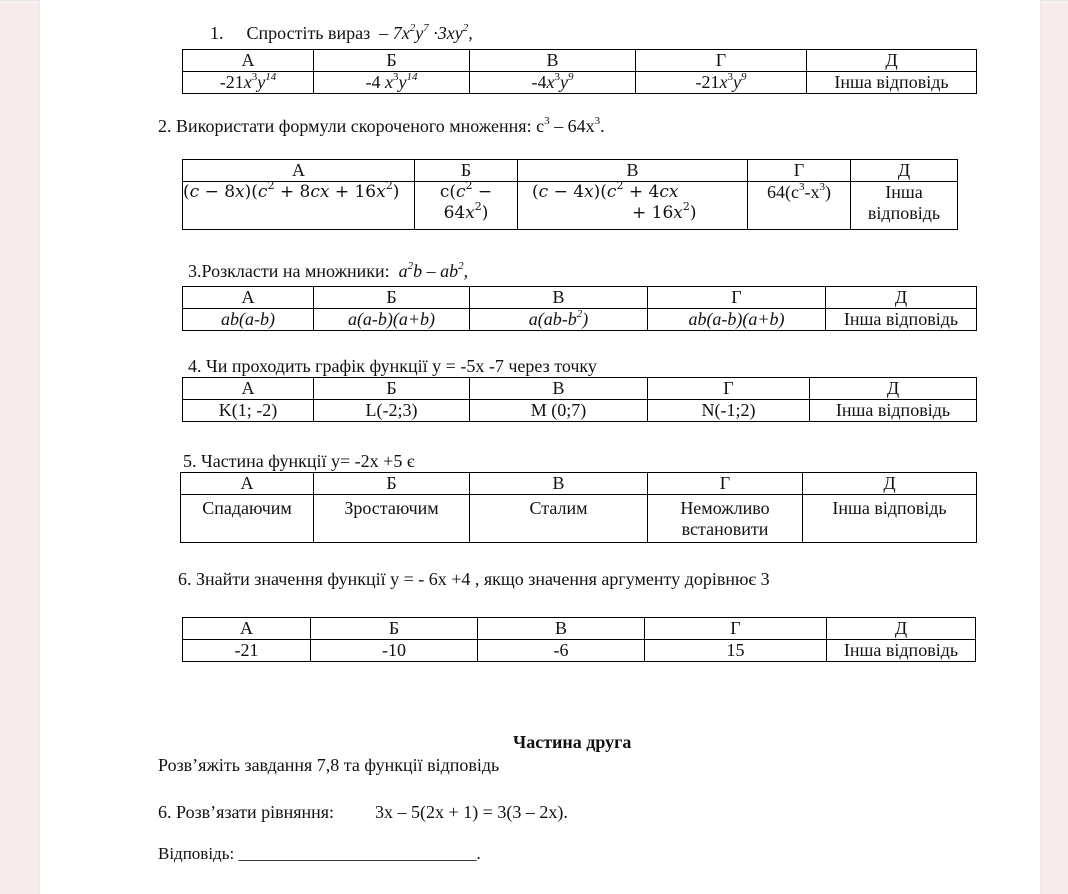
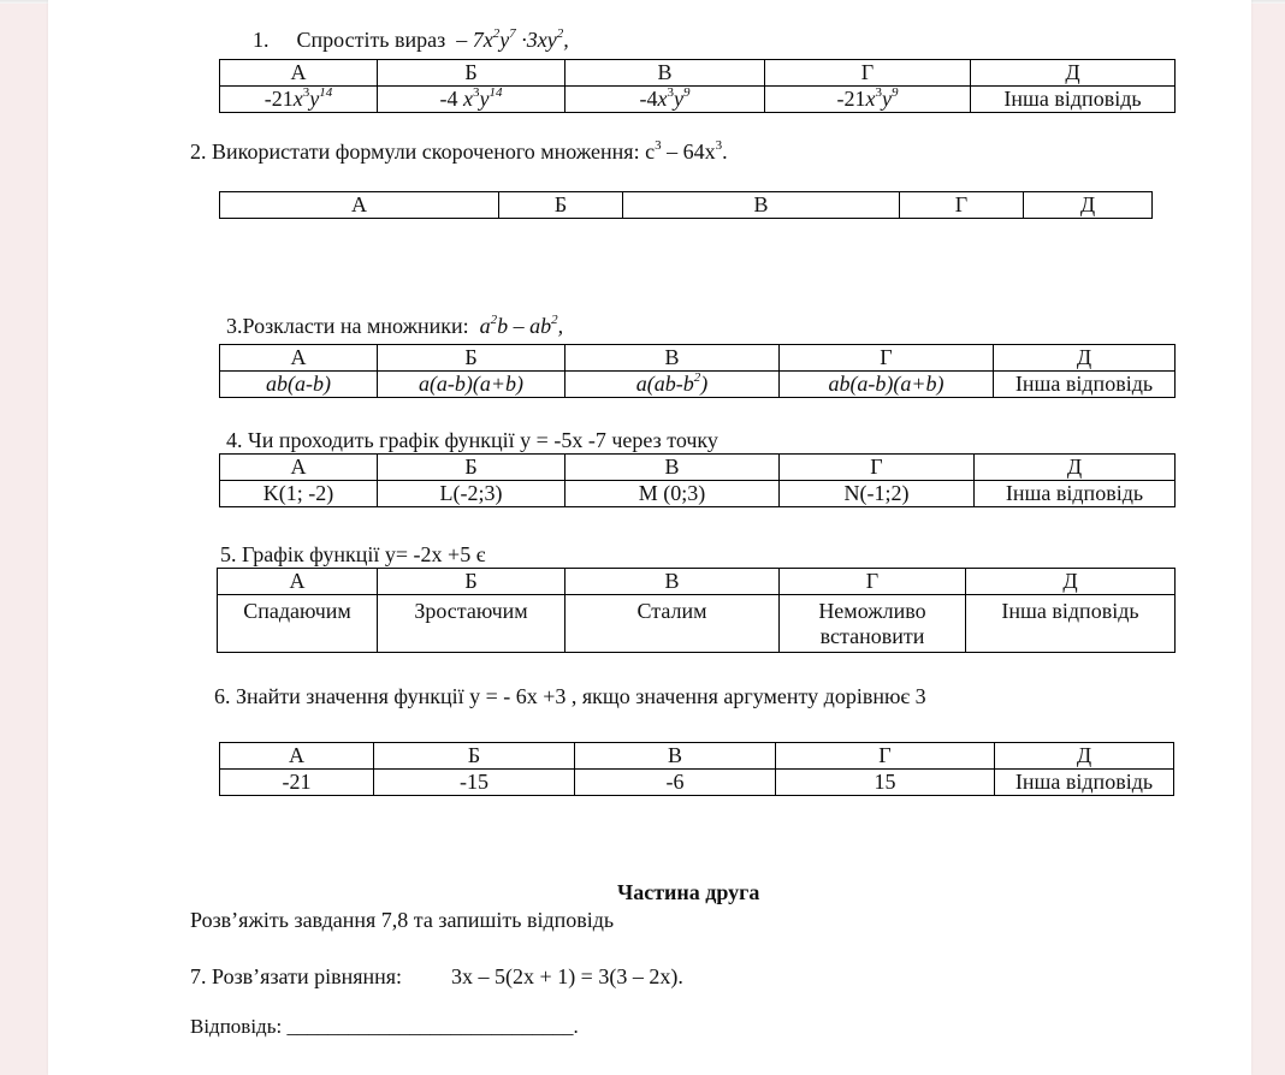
  1. Спростіть вираз – 7x2y7 ·3xy2,
  А	Б	В	Г	Д
  -21x3y14	-4 x3y14	-4x3y9	-21x3y9	Інша відповідь
  2. Використати формули скороченого множення: c3 – 64x3.
  А	Б	В	Г	Д
- (c − 8x)(c2 + 8cx + 16x2)	c(c2 −64x2)	(c − 4x)(c2 + 4cx+ 16x2)	64(c3-x3)	Іншавідповідь
  3.Розкласти на множники: a2b – ab2,
  А	Б	В	Г	Д
  ab(a-b)	a(a-b)(a+b)	a(ab-b2)	ab(a-b)(a+b)	Інша відповідь
  4. Чи проходить графік функції у = -5х -7 через точку
  А	Б	В	Г	Д
- K(1; -2)	L(-2;3)	M (0;7)	N(-1;2)	Інша відповідь
+ K(1; -2)	L(-2;3)	M (0;3)	N(-1;2)	Інша відповідь
- 5. Частина функції у= -2х +5 є
+ 5. Графік функції у= -2х +5 є
  А	Б	В	Г	Д
  Спадаючим	Зростаючим	Сталим	Неможливо встановити	Інша відповідь
- 6. Знайти значення функції у = - 6х +4 , якщо значення аргументу дорівнює 3
+ 6. Знайти значення функції у = - 6х +3 , якщо значення аргументу дорівнює 3
  А	Б	В	Г	Д
- -21	-10	-6	15	Інша відповідь
+ -21	-15	-6	15	Інша відповідь
  Частина друга
- Розв’яжіть завдання 7,8 та функції відповідь
+ Розв’яжіть завдання 7,8 та запишіть відповідь
- 6. Розв’язати рівняння: 3х – 5(2х + 1) = 3(3 – 2х).
+ 7. Розв’язати рівняння: 3х – 5(2х + 1) = 3(3 – 2х).
  Відповідь: ____________________________.
